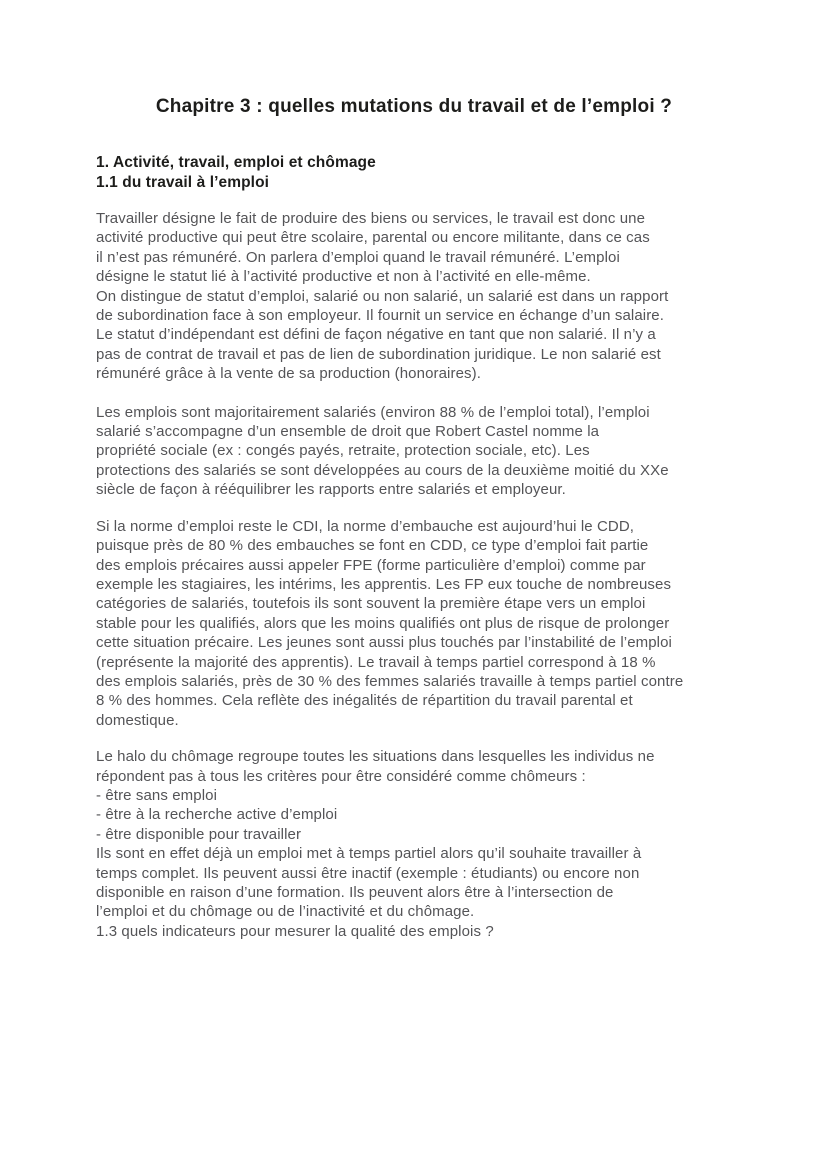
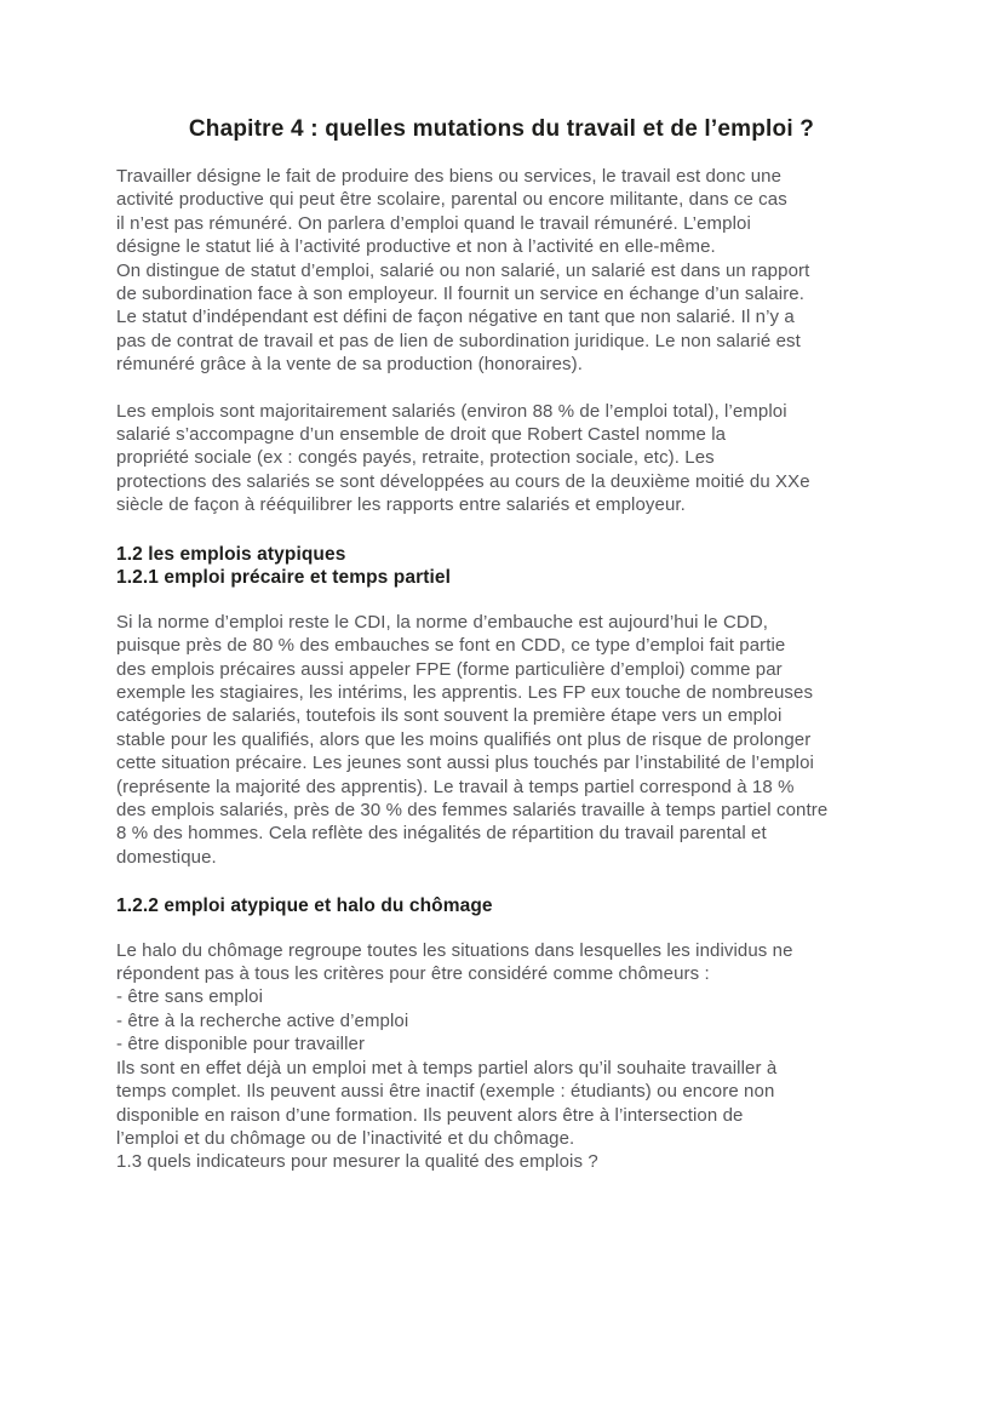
- Chapitre 3 : quelles mutations du travail et de l’emploi ?
+ Chapitre 4 : quelles mutations du travail et de l’emploi ?
- 1. Activité, travail, emploi et chômage
- 1.1 du travail à l’emploi
  Travailler désigne le fait de produire des biens ou services, le travail est donc une
  activité productive qui peut être scolaire, parental ou encore militante, dans ce cas
  il n’est pas rémunéré. On parlera d’emploi quand le travail rémunéré. L’emploi
  désigne le statut lié à l’activité productive et non à l’activité en elle-même.
  On distingue de statut d’emploi, salarié ou non salarié, un salarié est dans un rapport
  de subordination face à son employeur. Il fournit un service en échange d’un salaire.
  Le statut d’indépendant est défini de façon négative en tant que non salarié. Il n’y a
  pas de contrat de travail et pas de lien de subordination juridique. Le non salarié est
  rémunéré grâce à la vente de sa production (honoraires).
  Les emplois sont majoritairement salariés (environ 88 % de l’emploi total), l’emploi
  salarié s’accompagne d’un ensemble de droit que Robert Castel nomme la
  propriété sociale (ex : congés payés, retraite, protection sociale, etc). Les
  protections des salariés se sont développées au cours de la deuxième moitié du XXe
  siècle de façon à rééquilibrer les rapports entre salariés et employeur.
+ 1.2 les emplois atypiques
+ 1.2.1 emploi précaire et temps partiel
  Si la norme d’emploi reste le CDI, la norme d’embauche est aujourd’hui le CDD,
  puisque près de 80 % des embauches se font en CDD, ce type d’emploi fait partie
  des emplois précaires aussi appeler FPE (forme particulière d’emploi) comme par
  exemple les stagiaires, les intérims, les apprentis. Les FP eux touche de nombreuses
  catégories de salariés, toutefois ils sont souvent la première étape vers un emploi
  stable pour les qualifiés, alors que les moins qualifiés ont plus de risque de prolonger
  cette situation précaire. Les jeunes sont aussi plus touchés par l’instabilité de l’emploi
  (représente la majorité des apprentis). Le travail à temps partiel correspond à 18 %
  des emplois salariés, près de 30 % des femmes salariés travaille à temps partiel contre
  8 % des hommes. Cela reflète des inégalités de répartition du travail parental et
  domestique.
+ 1.2.2 emploi atypique et halo du chômage
  Le halo du chômage regroupe toutes les situations dans lesquelles les individus ne
  répondent pas à tous les critères pour être considéré comme chômeurs :
  - être sans emploi
  - être à la recherche active d’emploi
  - être disponible pour travailler
  Ils sont en effet déjà un emploi met à temps partiel alors qu’il souhaite travailler à
  temps complet. Ils peuvent aussi être inactif (exemple : étudiants) ou encore non
  disponible en raison d’une formation. Ils peuvent alors être à l’intersection de
  l’emploi et du chômage ou de l’inactivité et du chômage.
  1.3 quels indicateurs pour mesurer la qualité des emplois ?
